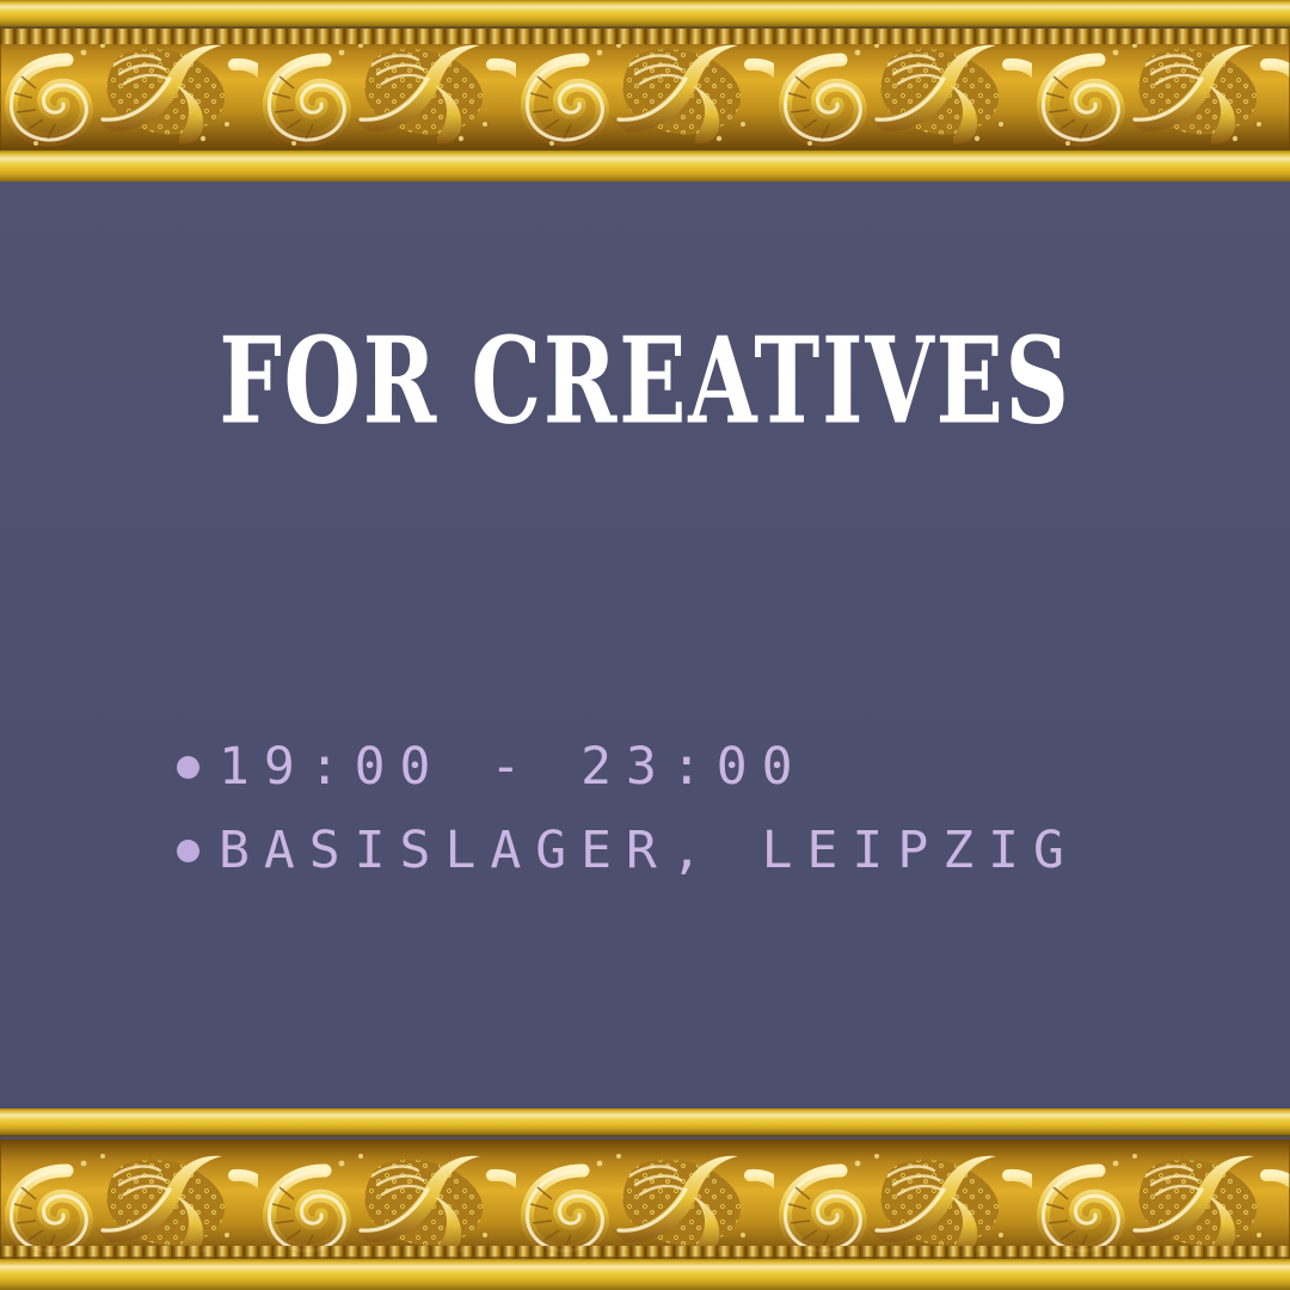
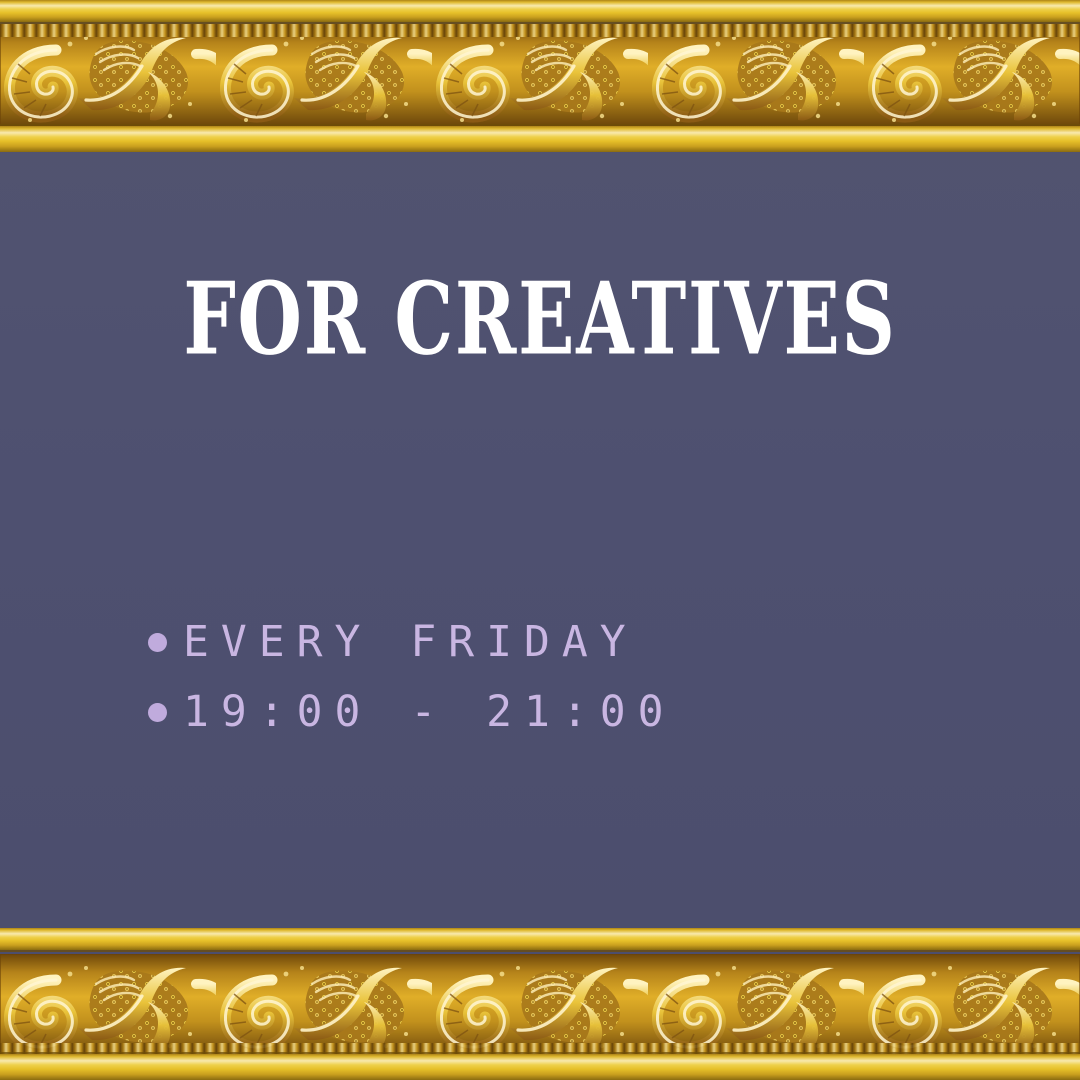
  FOR CREATIVES
+ EVERY FRIDAY
- 19:00 - 23:00
+ 19:00 - 21:00
- BASISLAGER, LEIPZIG
